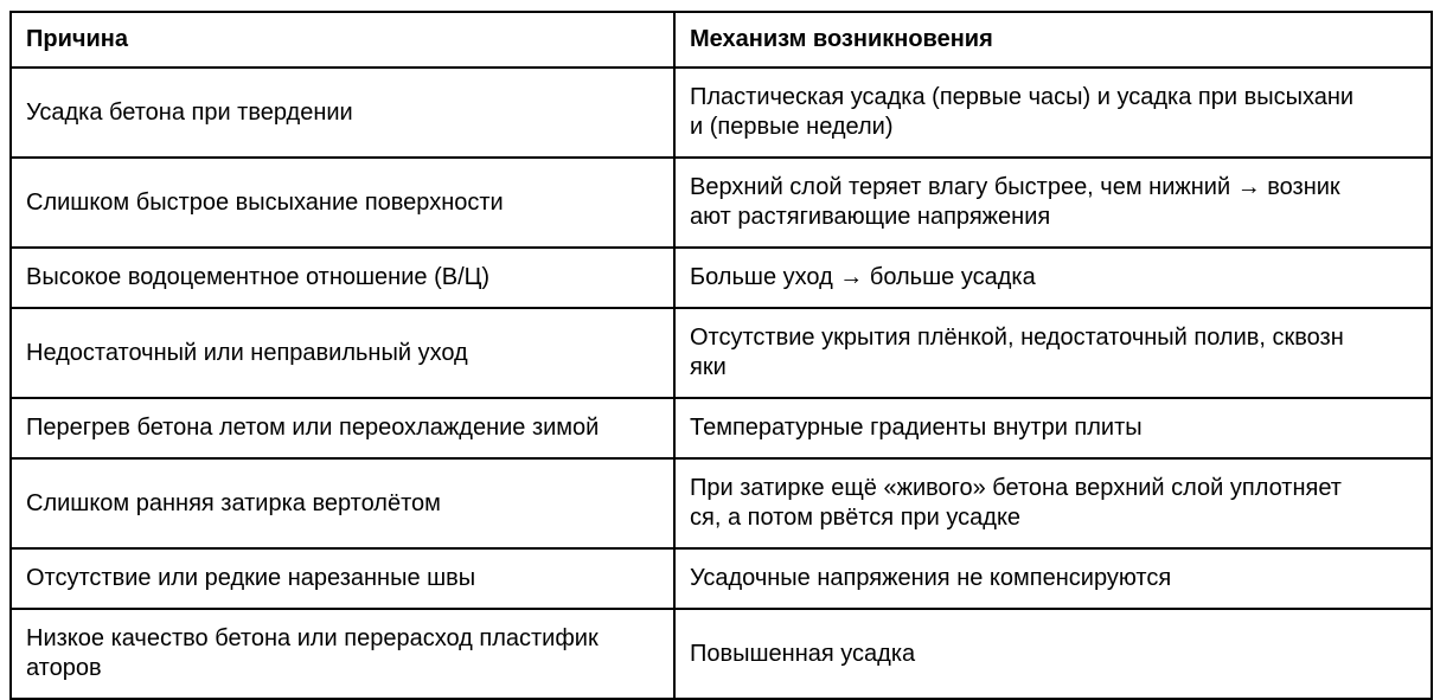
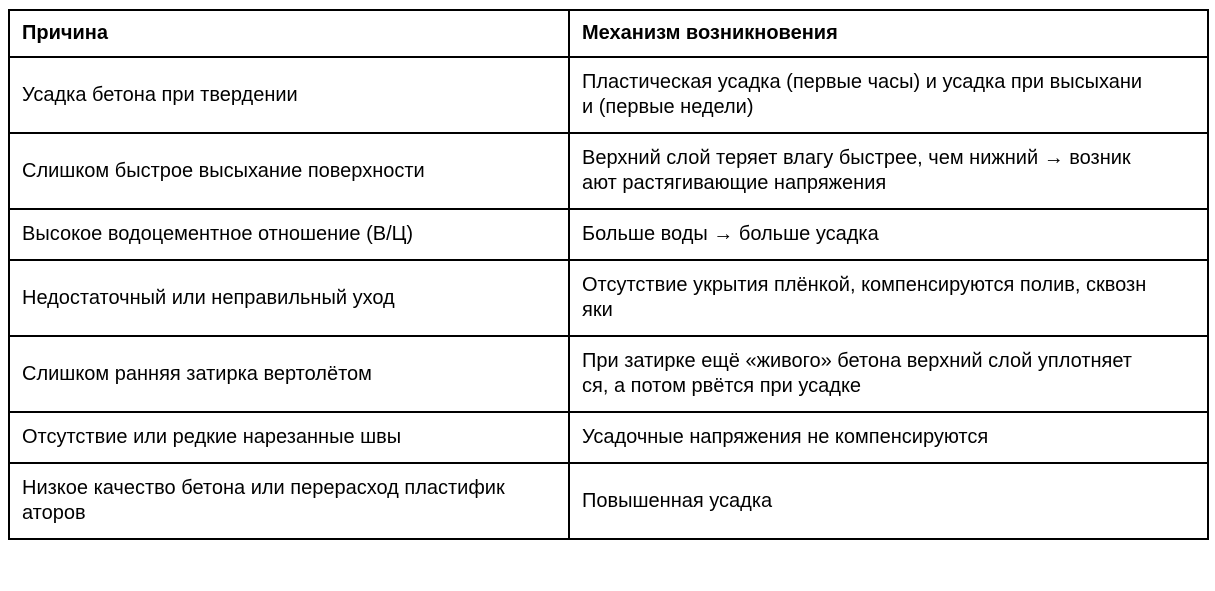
  Причина	Механизм возникновения
  Усадка бетона при твердении	Пластическая усадка (первые часы) и усадка при высыхани и (первые недели)
  Слишком быстрое высыхание поверхности	Верхний слой теряет влагу быстрее, чем нижний → возник ают растягивающие напряжения
- Высокое водоцементное отношение (В/Ц)	Больше уход → больше усадка
+ Высокое водоцементное отношение (В/Ц)	Больше воды → больше усадка
- Недостаточный или неправильный уход	Отсутствие укрытия плёнкой, недостаточный полив, сквозн яки
+ Недостаточный или неправильный уход	Отсутствие укрытия плёнкой, компенсируются полив, сквозн яки
- Перегрев бетона летом или переохлаждение зимой	Температурные градиенты внутри плиты
  Слишком ранняя затирка вертолётом	При затирке ещё «живого» бетона верхний слой уплотняет ся, а потом рвётся при усадке
  Отсутствие или редкие нарезанные швы	Усадочные напряжения не компенсируются
  Низкое качество бетона или перерасход пластифик аторов	Повышенная усадка
